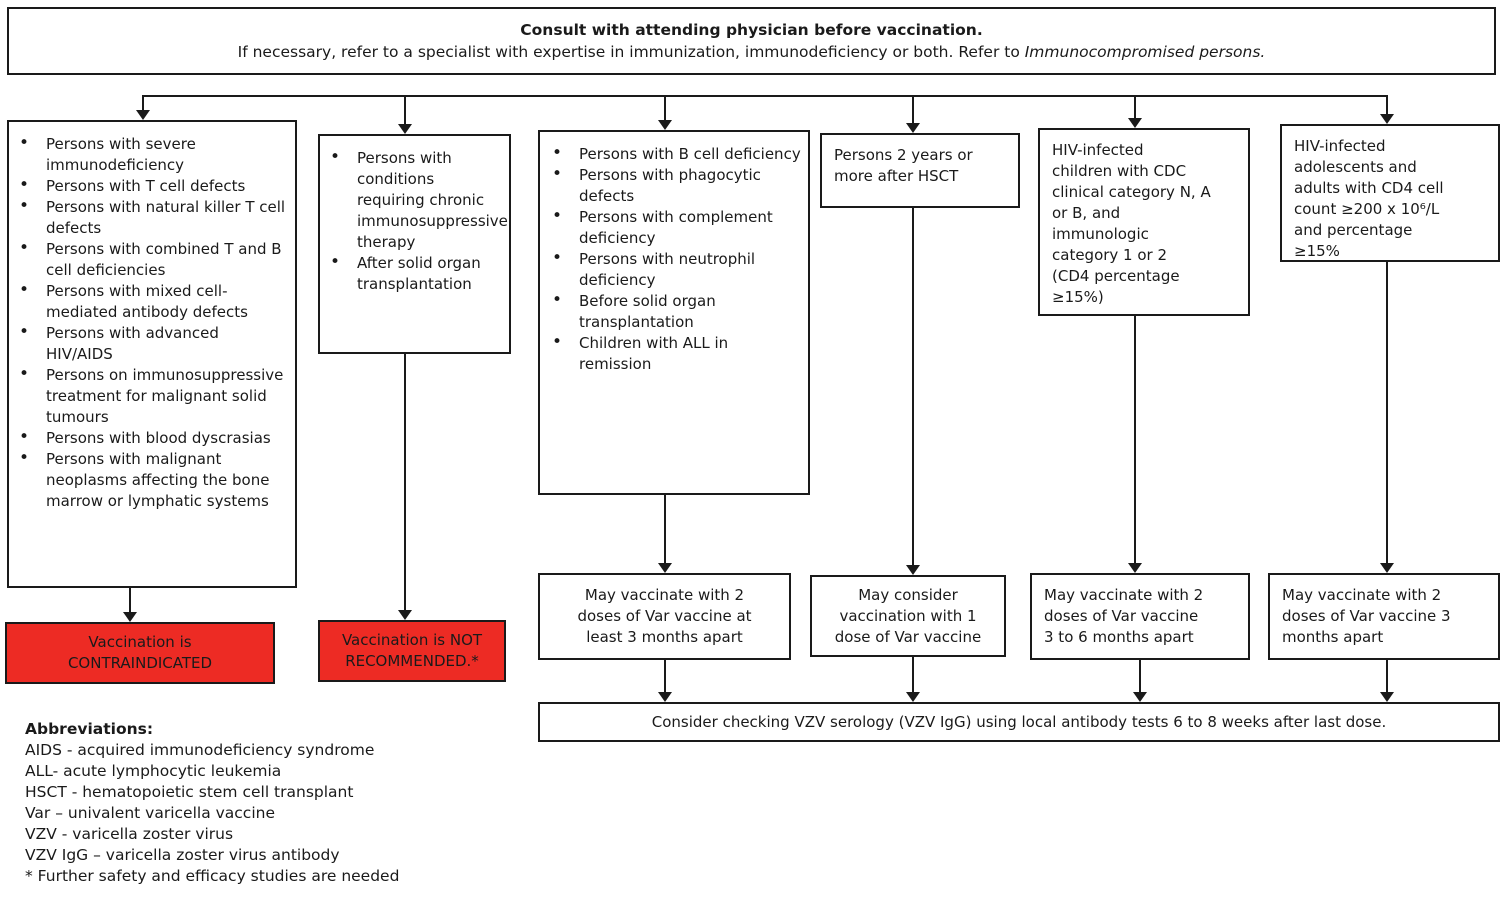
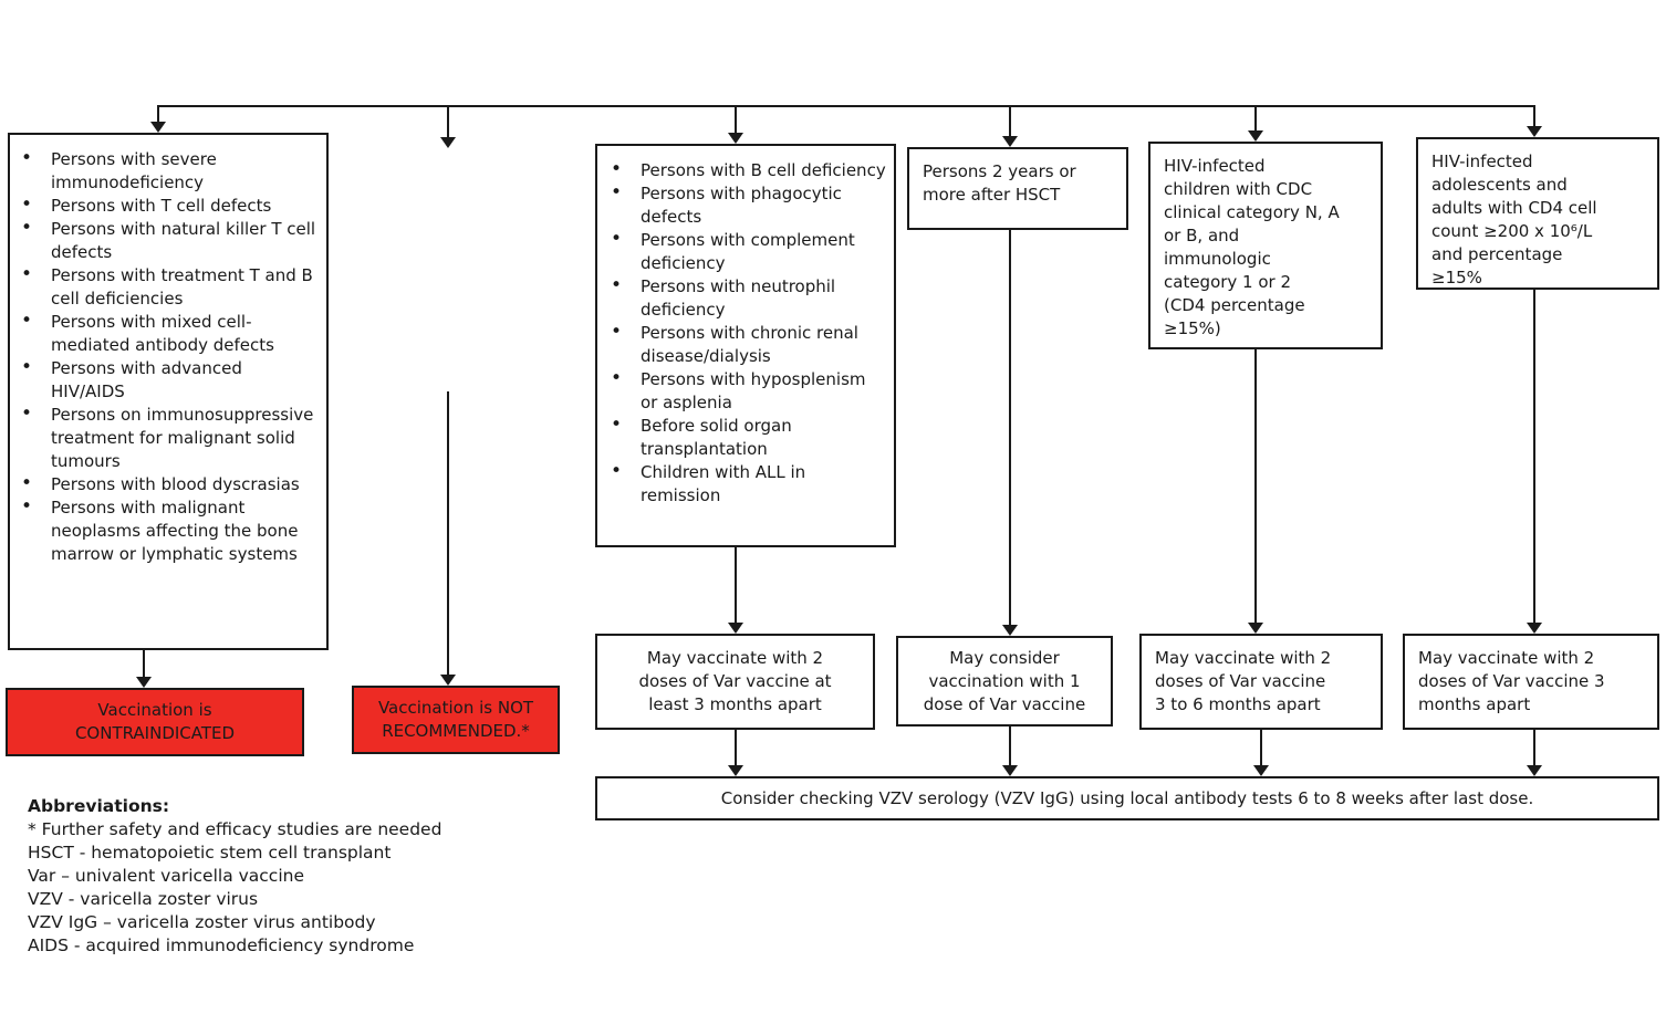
- Consult with attending physician before vaccination.
- If necessary, refer to a specialist with expertise in immunization, immunodeficiency or both. Refer to Immunocompromised persons.
  Persons with severe immunodeficiency
  Persons with T cell defects
  Persons with natural killer T cell defects
- Persons with combined T and B cell deficiencies
+ Persons with treatment T and B cell deficiencies
  Persons with mixed cell-mediated antibody defects
  Persons with advanced HIV/AIDS
  Persons on immunosuppressive treatment for malignant solid tumours
  Persons with blood dyscrasias
  Persons with malignant neoplasms affecting the bone marrow or lymphatic systems
- Persons with conditions requiring chronic immunosuppressive therapy
- After solid organ transplantation
  Persons with B cell deficiency
  Persons with phagocytic defects
  Persons with complement deficiency
  Persons with neutrophil deficiency
+ Persons with chronic renal disease/dialysis
+ Persons with hyposplenism or asplenia
  Before solid organ transplantation
  Children with ALL in remission
  Persons 2 years or
  more after HSCT
  HIV-infected
  children with CDC
  clinical category N, A
  or B, and
  immunologic
  category 1 or 2
  (CD4 percentage
  ≥15%)
  HIV-infected
  adolescents and
  adults with CD4 cell
  count ≥200 x 10⁶/L
  and percentage
  ≥15%
  Vaccination is
  CONTRAINDICATED
  Vaccination is NOT
  RECOMMENDED.*
  May vaccinate with 2
  doses of Var vaccine at
  least 3 months apart
  May consider
  vaccination with 1
  dose of Var vaccine
  May vaccinate with 2
  doses of Var vaccine
  3 to 6 months apart
  May vaccinate with 2
  doses of Var vaccine 3
  months apart
  Consider checking VZV serology (VZV IgG) using local antibody tests 6 to 8 weeks after last dose.
  Abbreviations:
- AIDS - acquired immunodeficiency syndrome
+ * Further safety and efficacy studies are needed
- ALL- acute lymphocytic leukemia
  HSCT - hematopoietic stem cell transplant
  Var – univalent varicella vaccine
  VZV - varicella zoster virus
  VZV IgG – varicella zoster virus antibody
- * Further safety and efficacy studies are needed
+ AIDS - acquired immunodeficiency syndrome
